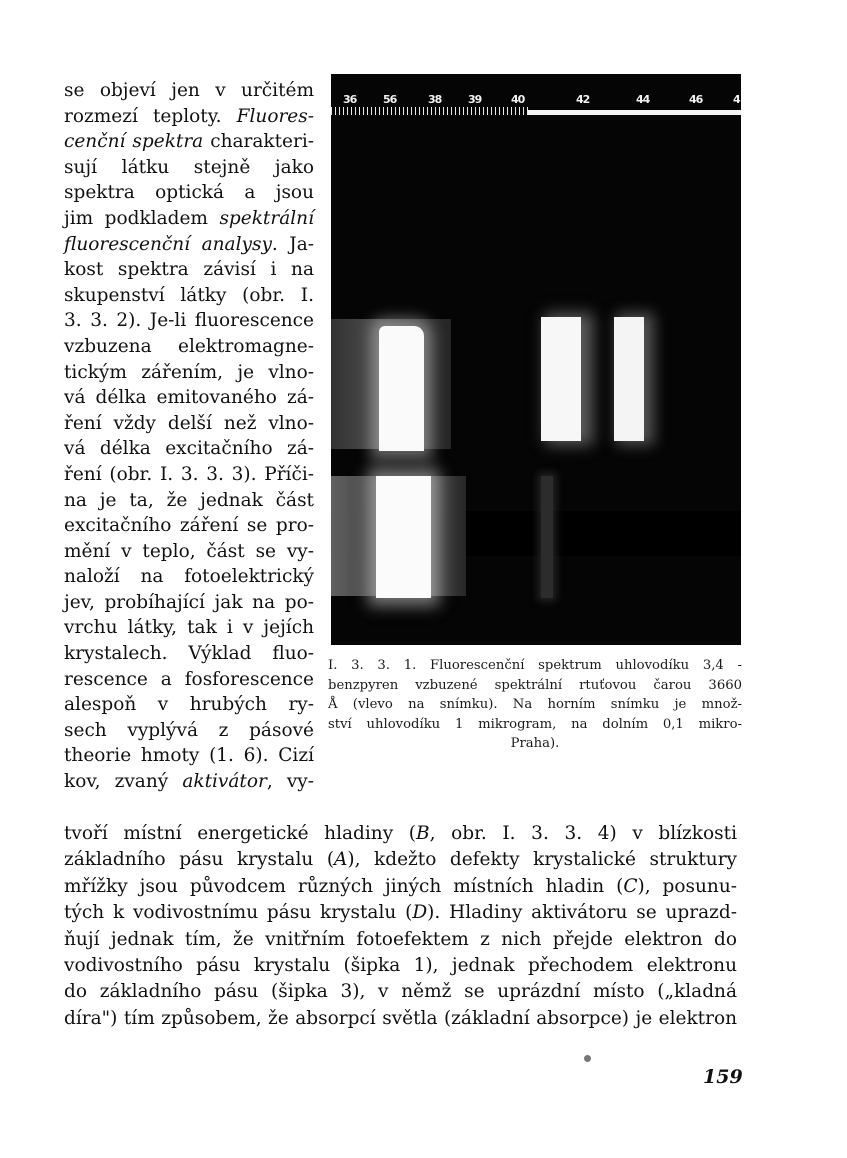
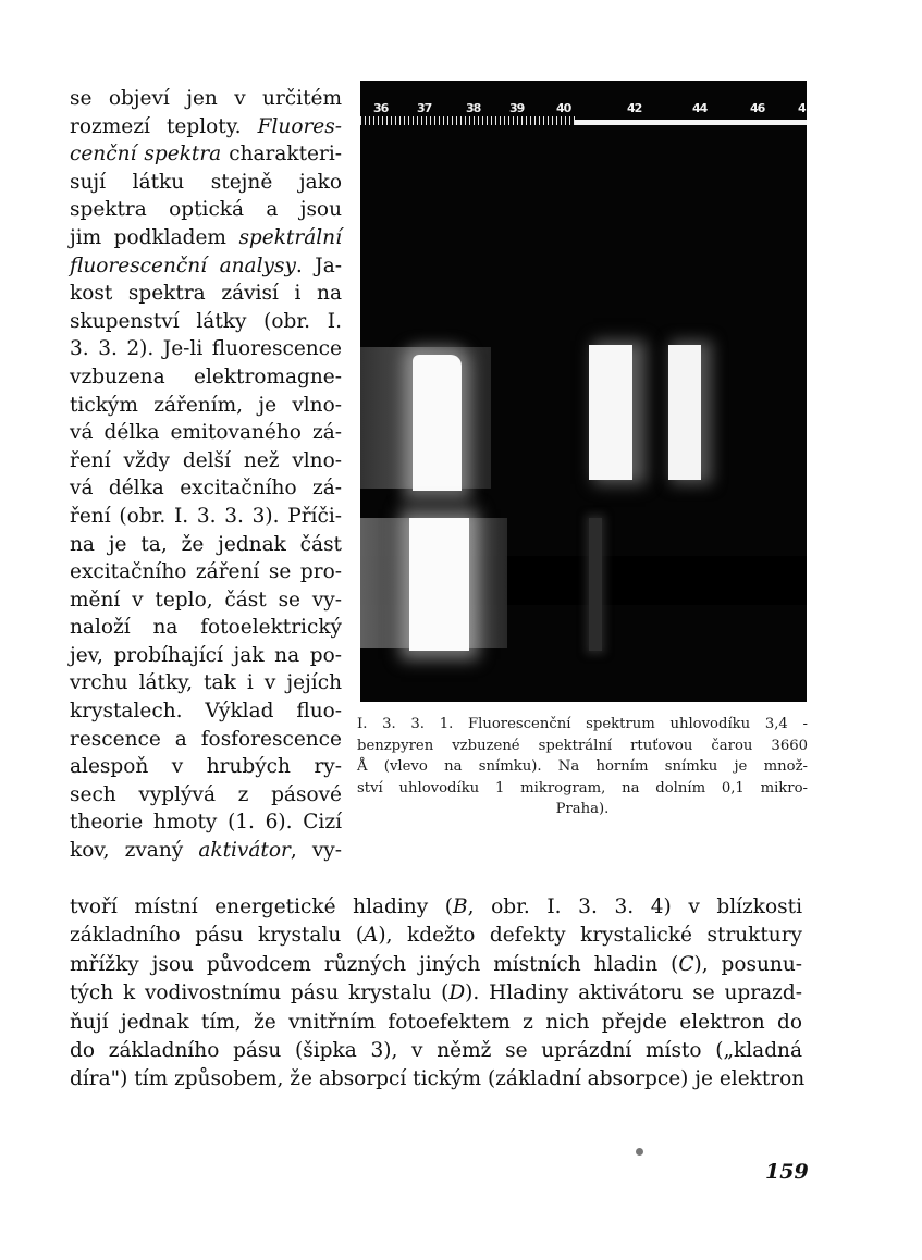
  se objeví jen v určitém
  rozmezí teploty. Fluores-
  cenční spektra charakteri-
  sují látku stejně jako
  spektra optická a jsou
  jim podkladem spektrální
  fluorescenční analysy. Ja-
  kost spektra závisí i na
  skupenství látky (obr. I.
  3. 3. 2). Je-li fluorescence
  vzbuzena elektromagne-
  tickým zářením, je vlno-
  vá délka emitovaného zá-
  ření vždy delší než vlno-
  vá délka excitačního zá-
  ření (obr. I. 3. 3. 3). Příči-
  na je ta, že jednak část
  excitačního záření se pro-
  mění v teplo, část se vy-
  naloží na fotoelektrický
  jev, probíhající jak na po-
  vrchu látky, tak i v jejích
  krystalech. Výklad fluo-
  rescence a fosforescence
  alespoň v hrubých ry-
  sech vyplývá z pásové
  theorie hmoty (1. 6). Cizí
  kov, zvaný aktivátor, vy-
  36
- 56
+ 37
  38
  39
  40
  42
  44
  46
  4
  I. 3. 3. 1. Fluorescenční spektrum uhlovodíku 3,4 -
  benzpyren vzbuzené spektrální rtuťovou čarou 3660
  Å (vlevo na snímku). Na horním snímku je množ-
  ství uhlovodíku 1 mikrogram, na dolním 0,1 mikro-
  Praha).
  tvoří místní energetické hladiny (B, obr. I. 3. 3. 4) v blízkosti
  základního pásu krystalu (A), kdežto defekty krystalické struktury
  mřížky jsou původcem různých jiných místních hladin (C), posunu-
  tých k vodivostnímu pásu krystalu (D). Hladiny aktivátoru se uprazd-
  ňují jednak tím, že vnitřním fotoefektem z nich přejde elektron do
- vodivostního pásu krystalu (šipka 1), jednak přechodem elektronu
  do základního pásu (šipka 3), v němž se uprázdní místo („kladná
- díra") tím způsobem, že absorpcí světla (základní absorpce) je elektron
+ díra") tím způsobem, že absorpcí tickým (základní absorpce) je elektron
  159
